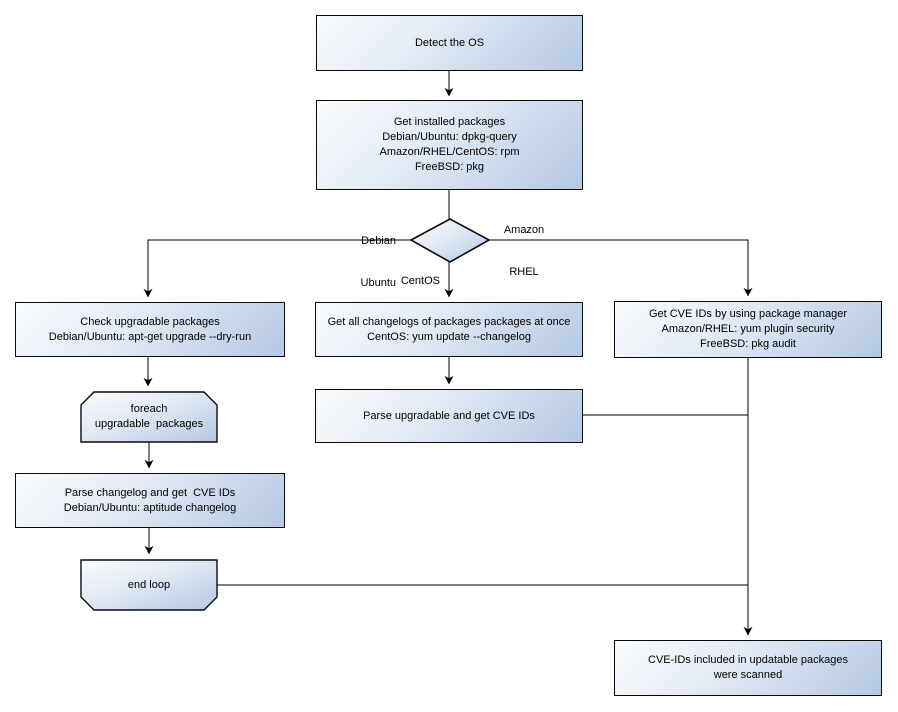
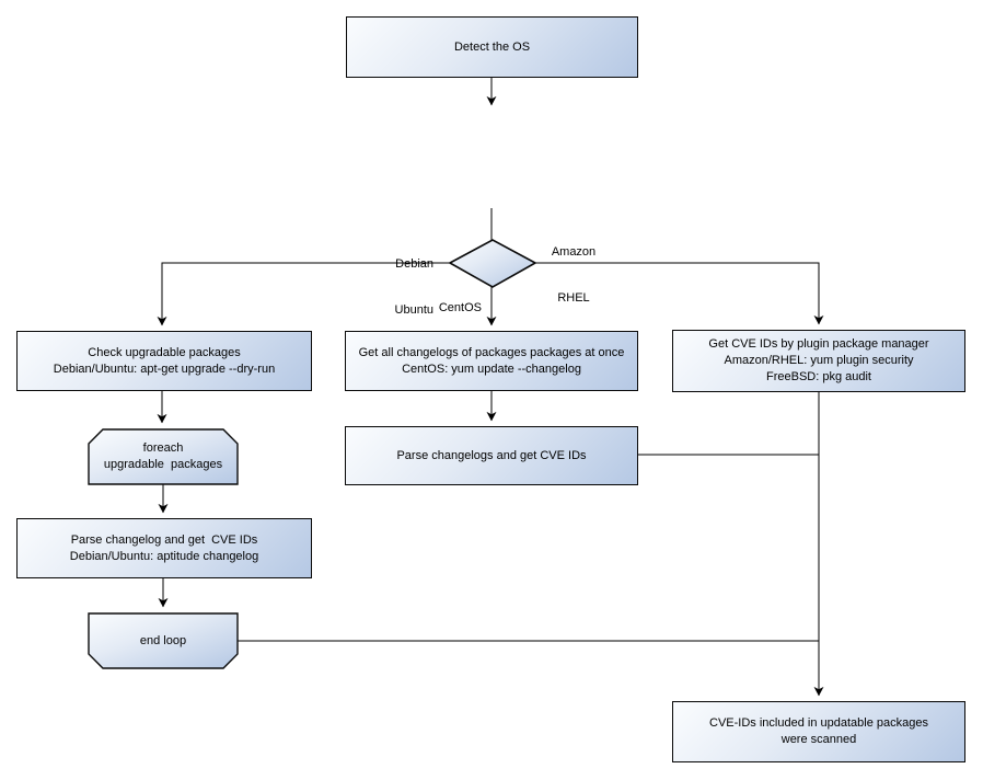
  Detect the OS
- Get installed packages
- Debian/Ubuntu: dpkg-query
- Amazon/RHEL/CentOS: rpm
- FreeBSD: pkg
  Debian
  Ubuntu
  Amazon
  RHEL
  CentOS
  Check upgradable packages
  Debian/Ubuntu: apt-get upgrade --dry-run
  Get all changelogs of packages packages at once
  CentOS: yum update --changelog
- Get CVE IDs by using package manager
+ Get CVE IDs by plugin package manager
  Amazon/RHEL: yum plugin security
  FreeBSD: pkg audit
  foreach
  upgradable packages
- Parse upgradable and get CVE IDs
+ Parse changelogs and get CVE IDs
  Parse changelog and get CVE IDs
  Debian/Ubuntu: aptitude changelog
  end loop
  CVE-IDs included in updatable packages
  were scanned
